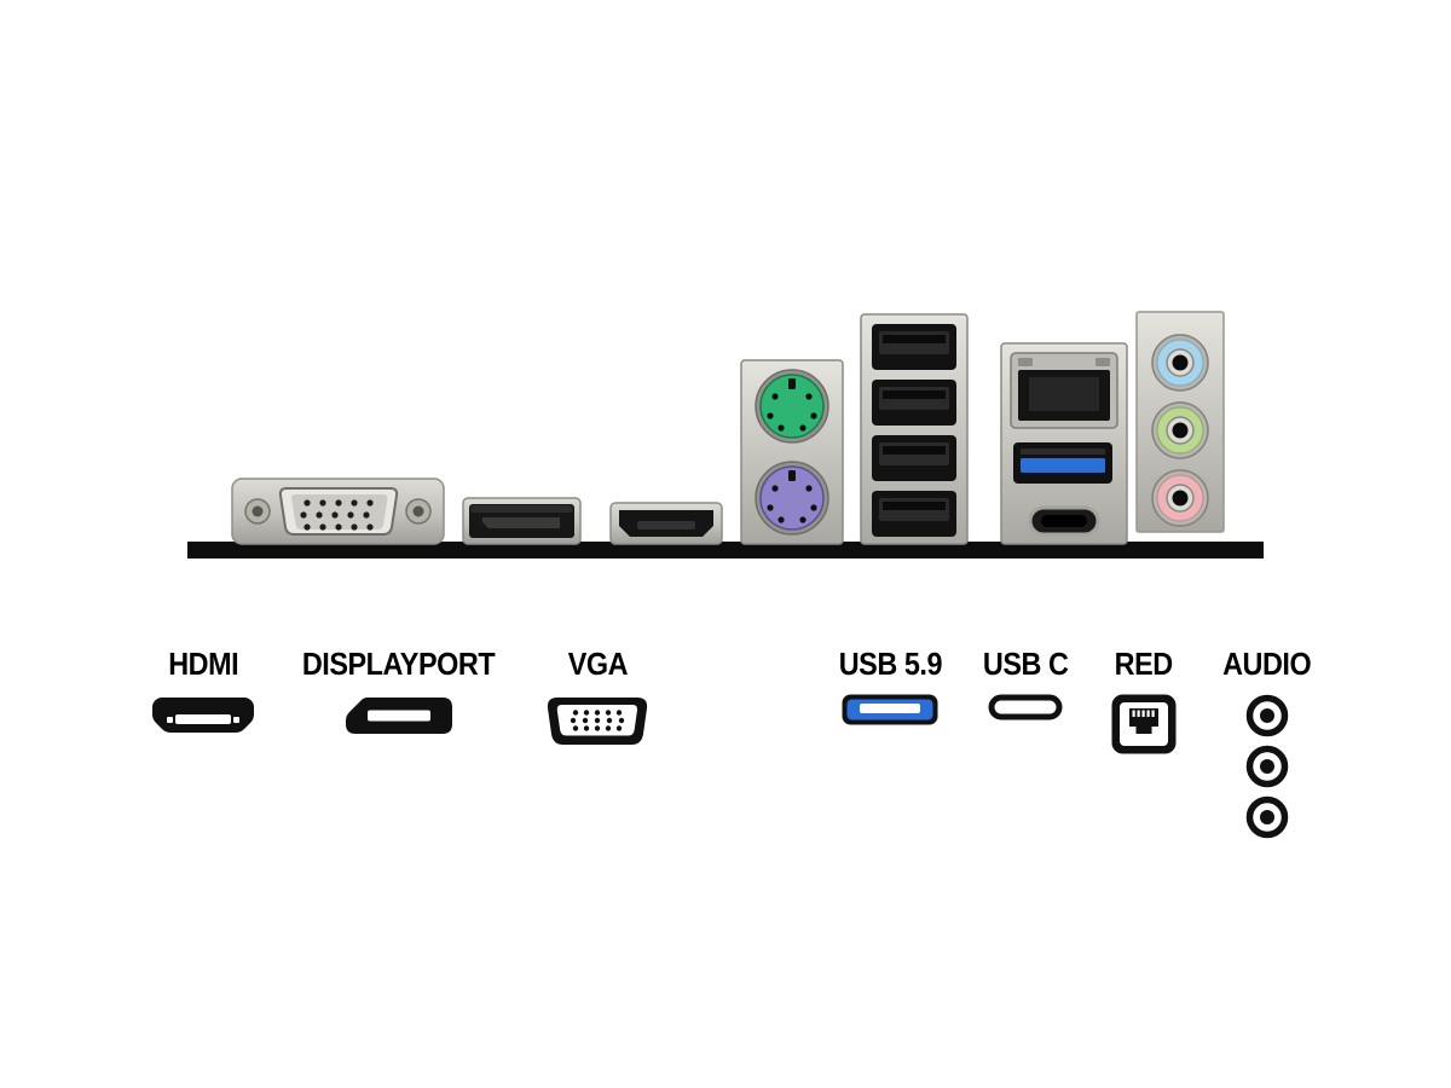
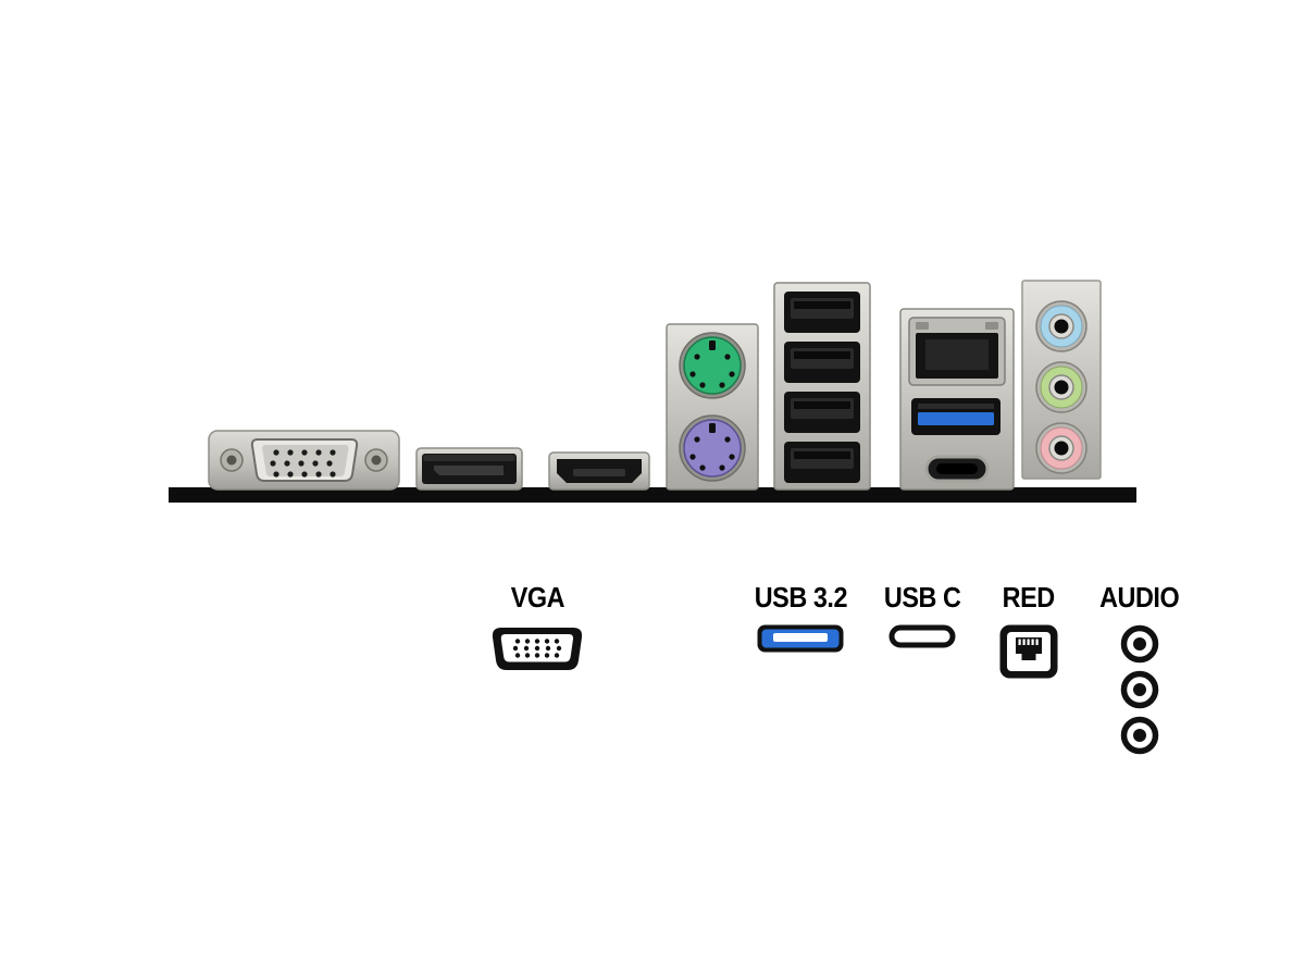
- HDMI
- DISPLAYPORT
  VGA
- USB 5.9
+ USB 3.2
  USB C
  RED
  AUDIO
